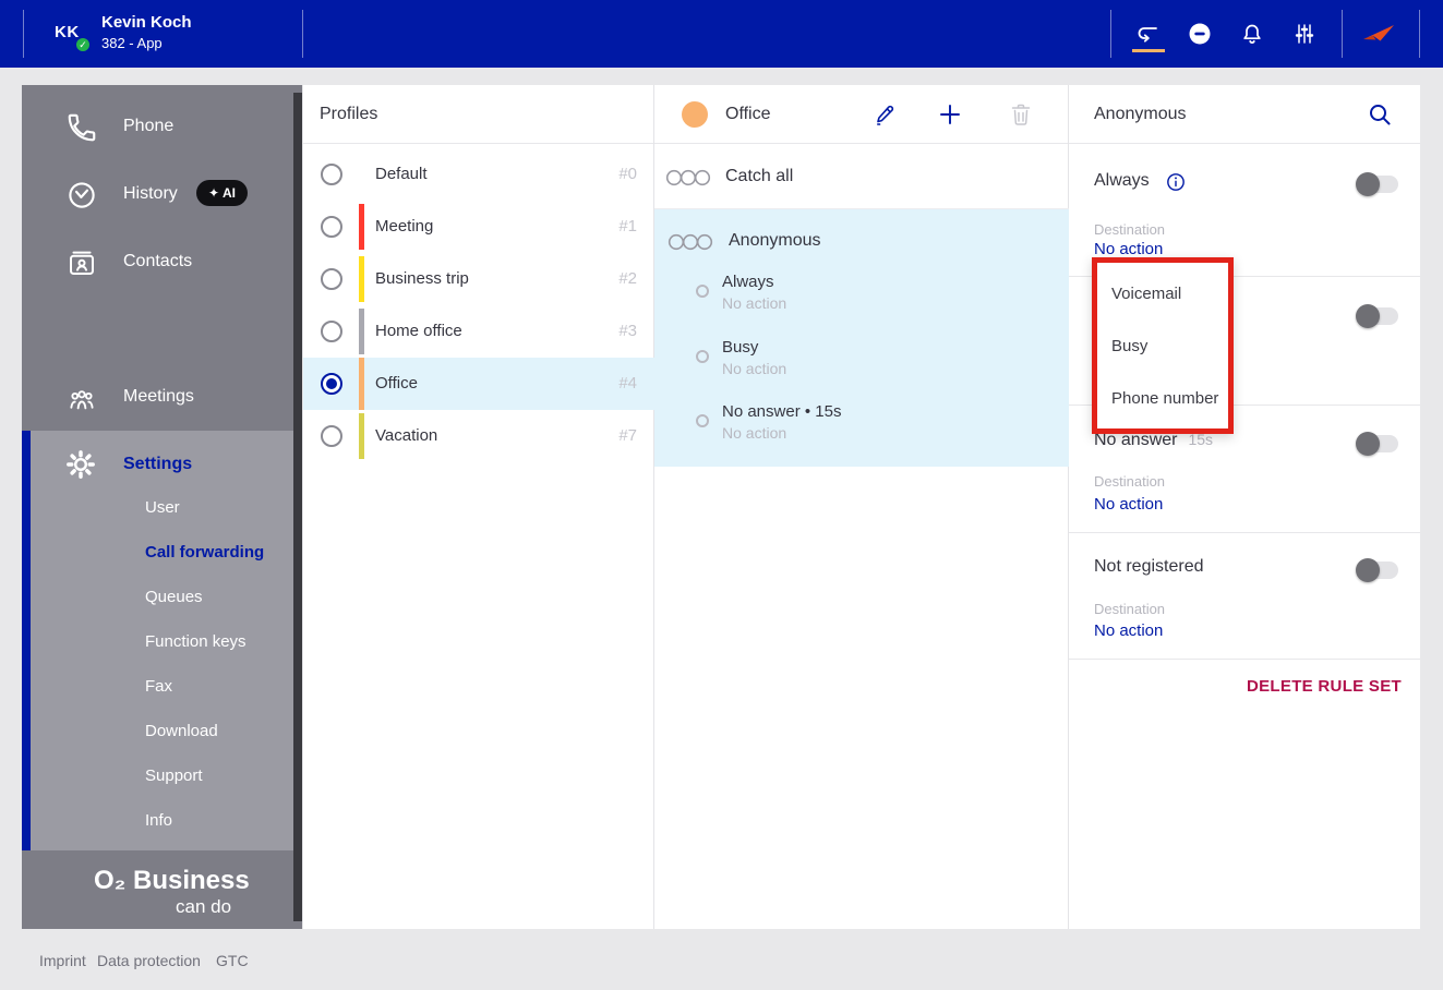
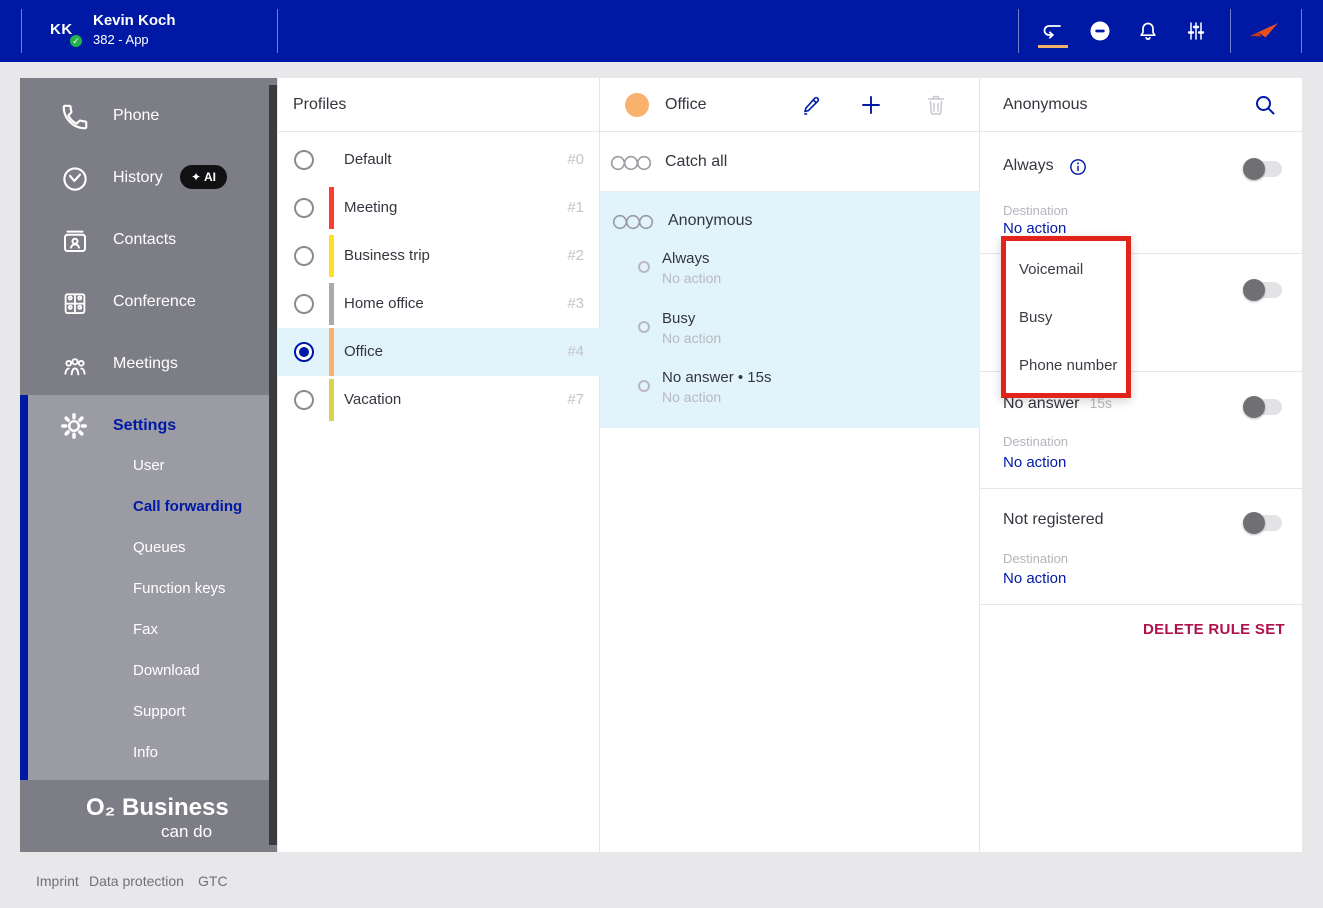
  KK
  ✓
  Kevin Koch
  382 - App
  Phone
  History
  ✦ AI
  Contacts
+ Conference
  Meetings
  Settings
  User
  Call forwarding
  Queues
  Function keys
  Fax
  Download
  Support
  Info
  O₂ Business
  can do
  Profiles
  Default
  #0
  Meeting
  #1
  Business trip
  #2
  Home office
  #3
  Office
  #4
  Vacation
  #7
  Office
  Catch all
  Anonymous
  Always
  No action
  Busy
  No action
  No answer • 15s
  No action
  Anonymous
  Always
  Destination
  No action
  No answer 15s
  Destination
  No action
  Not registered
  Destination
  No action
  DELETE RULE SET
  Voicemail
  Busy
  Phone number
  Imprint
  Data protection
  GTC
